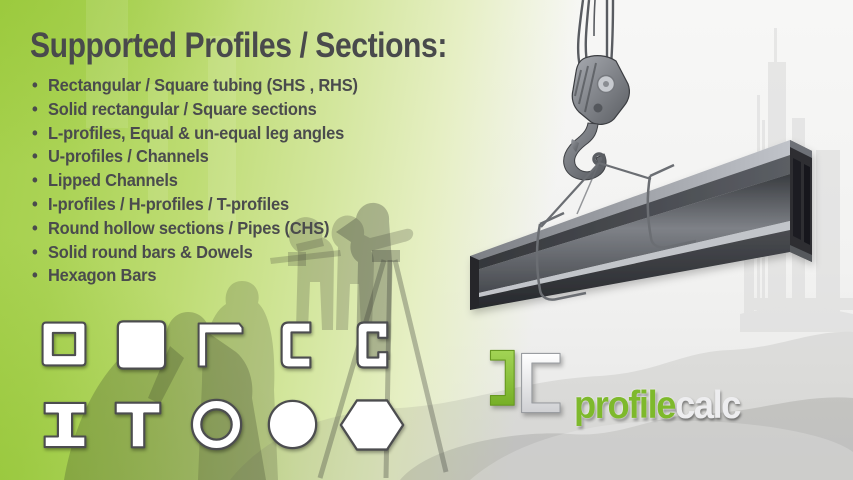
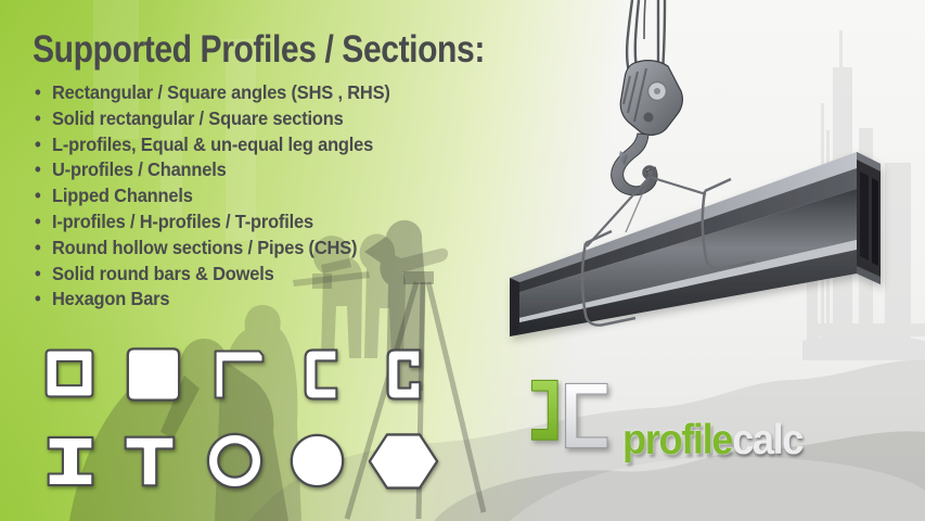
  Supported Profiles / Sections:
- Rectangular / Square tubing (SHS , RHS)
+ Rectangular / Square angles (SHS , RHS)
  Solid rectangular / Square sections
  L-profiles, Equal & un-equal leg angles
  U-profiles / Channels
  Lipped Channels
  I-profiles / H-profiles / T-profiles
  Round hollow sections / Pipes (CHS)
  Solid round bars & Dowels
  Hexagon Bars
  profilecalc
